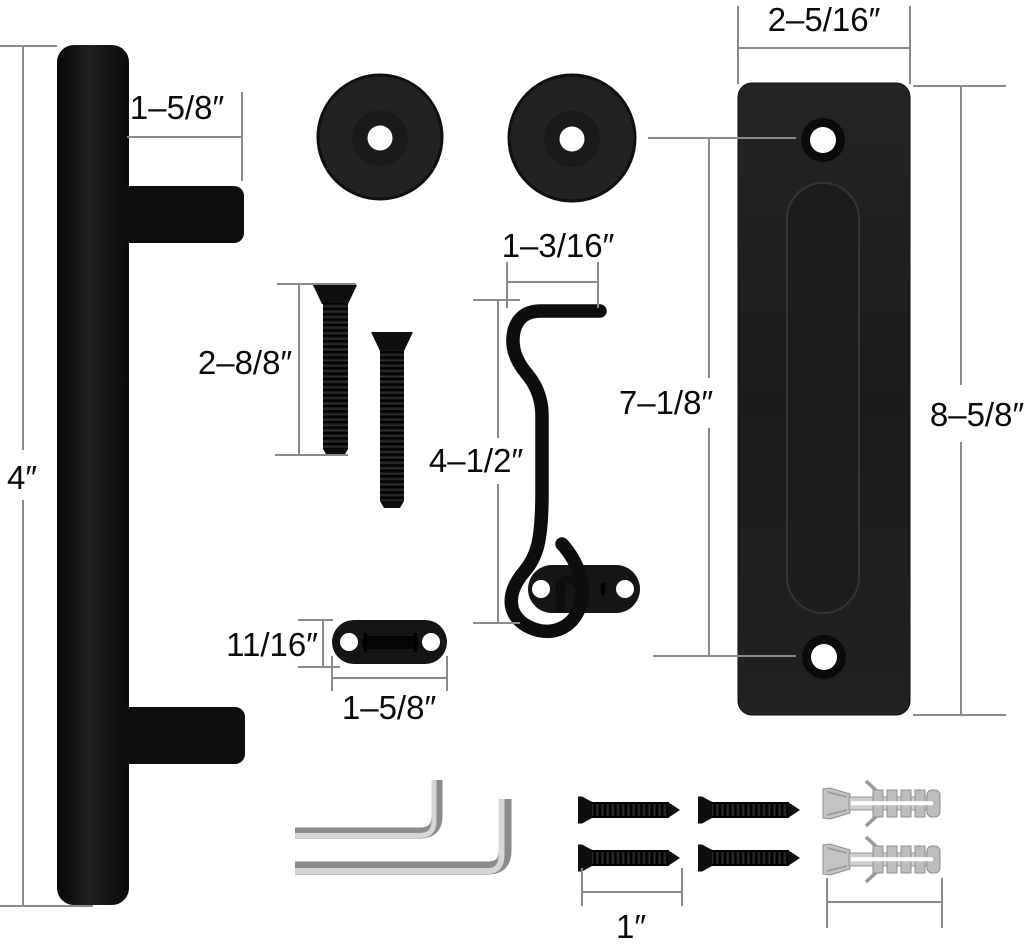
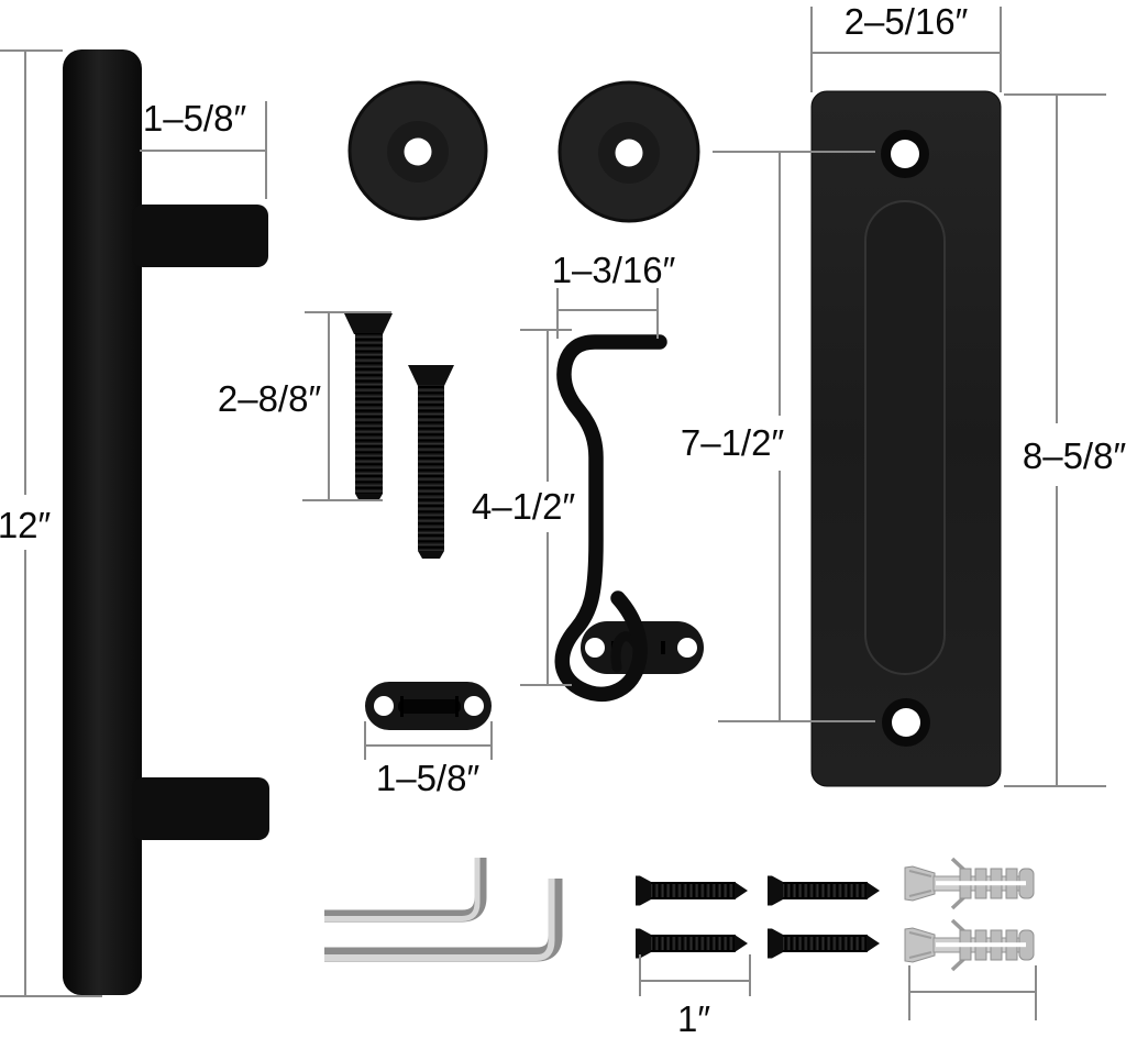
- 4″
+ 12″
  1–5/8″
  2–5/16″
  8–5/8″
- 7–1/8″
+ 7–1/2″
  2–8/8″
  1–3/16″
  4–1/2″
- 11/16″
  1–5/8″
  1″
